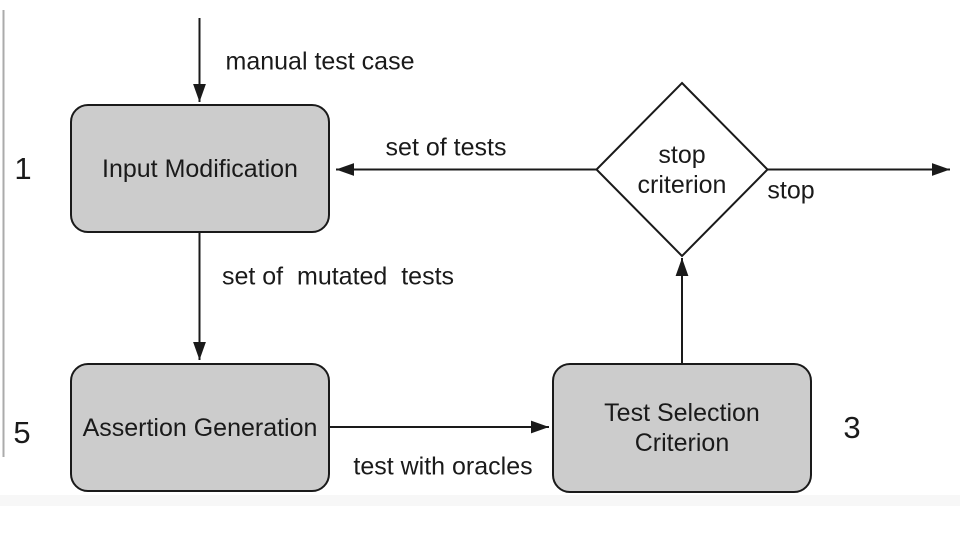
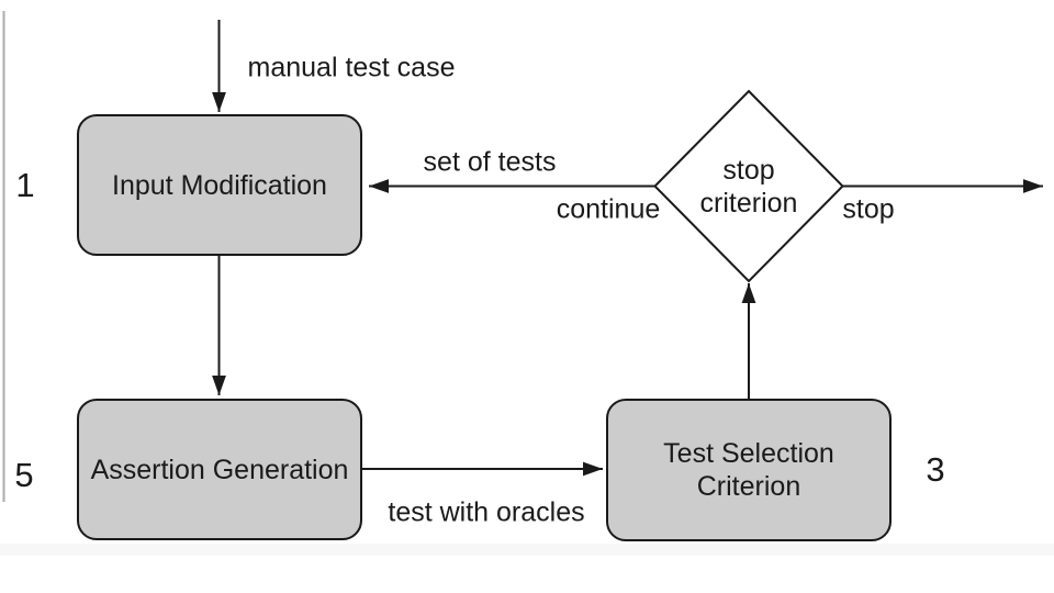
  Input Modification
  Assertion Generation
  Test Selection
  Criterion
  stop
  criterion
  1
  5
  3
  manual test case
  set of tests
+ continue
  stop
- set of mutated tests
  test with oracles
